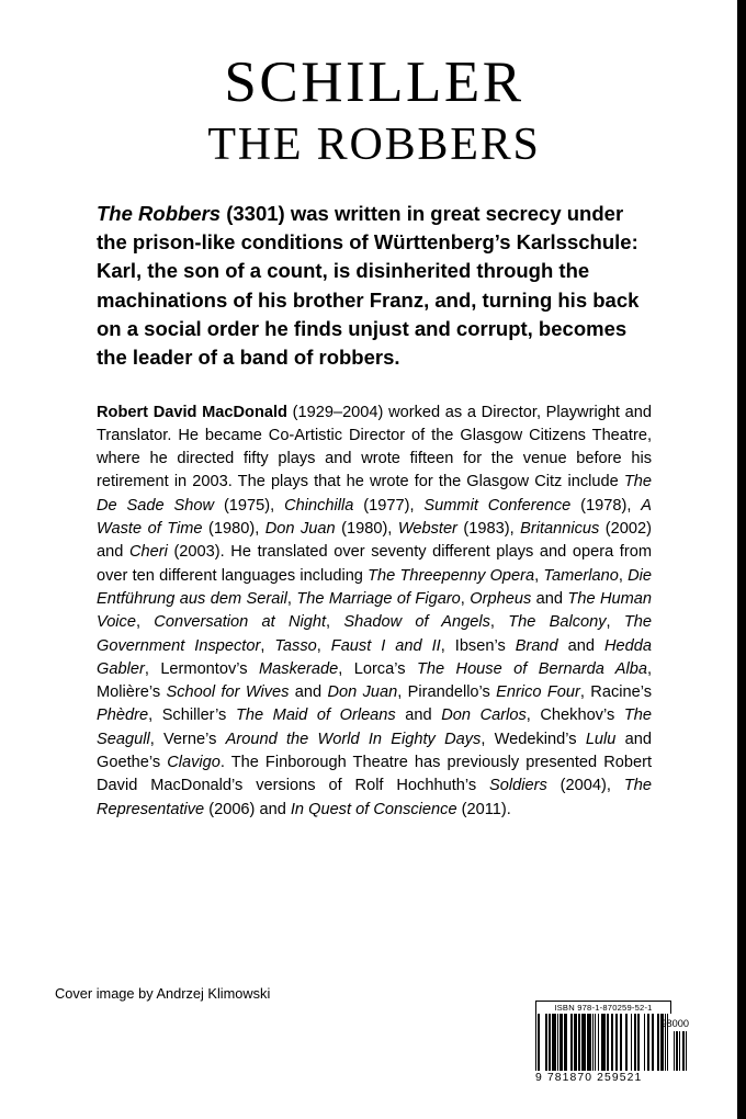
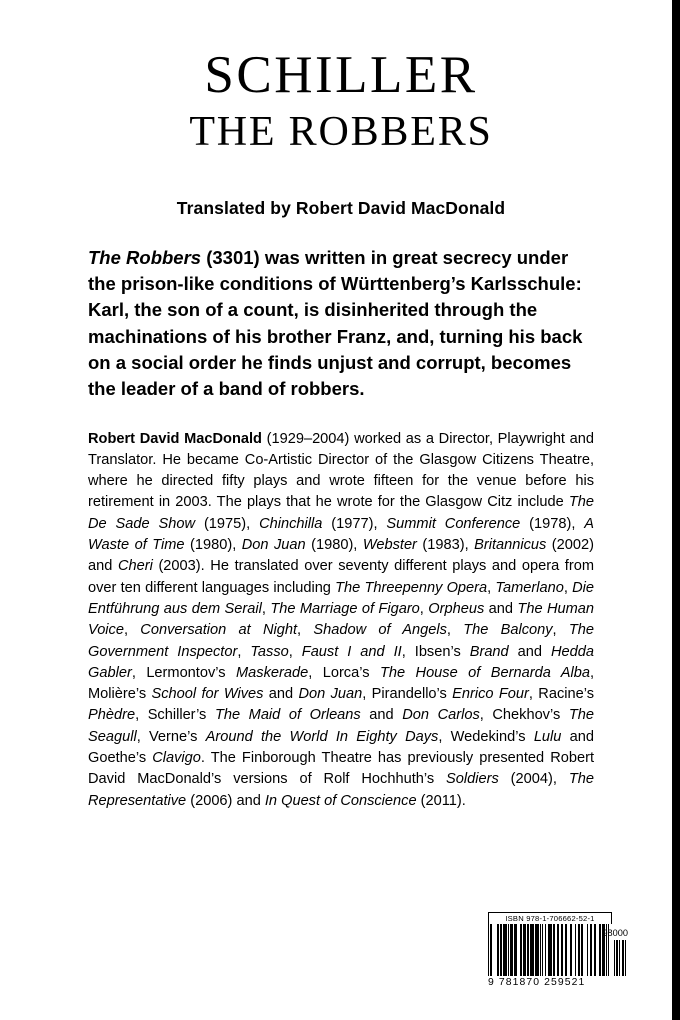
  SCHILLER
  THE ROBBERS
+ Translated by Robert David MacDonald
  The Robbers (3301) was written in great secrecy under the prison-like conditions of Württenberg’s Karlsschule: Karl, the son of a count, is disinherited through the machinations of his brother Franz, and, turning his back on a social order he finds unjust and corrupt, becomes the leader of a band of robbers.
  Robert David MacDonald (1929–2004) worked as a Director, Playwright and Translator. He became Co-Artistic Director of the Glasgow Citizens Theatre, where he directed fifty plays and wrote fifteen for the venue before his retirement in 2003. The plays that he wrote for the Glasgow Citz include The De Sade Show (1975), Chinchilla (1977), Summit Conference (1978), A Waste of Time (1980), Don Juan (1980), Webster (1983), Britannicus (2002) and Cheri (2003). He translated over seventy different plays and opera from over ten different languages including The Threepenny Opera, Tamerlano, Die Entführung aus dem Serail, The Marriage of Figaro, Orpheus and The Human Voice, Conversation at Night, Shadow of Angels, The Balcony, The Government Inspector, Tasso, Faust I and II, Ibsen’s Brand and Hedda Gabler, Lermontov’s Maskerade, Lorca’s The House of Bernarda Alba, Molière’s School for Wives and Don Juan, Pirandello’s Enrico Four, Racine’s Phèdre, Schiller’s The Maid of Orleans and Don Carlos, Chekhov’s The Seagull, Verne’s Around the World In Eighty Days, Wedekind’s Lulu and Goethe’s Clavigo. The Finborough Theatre has previously presented Robert David MacDonald’s versions of Rolf Hochhuth’s Soldiers (2004), The Representative (2006) and In Quest of Conscience (2011).
- Cover image by Andrzej Klimowski
- ISBN 978-1-870259-52-1
+ ISBN 978-1-706662-52-1
  98000
  9 781870 259521
